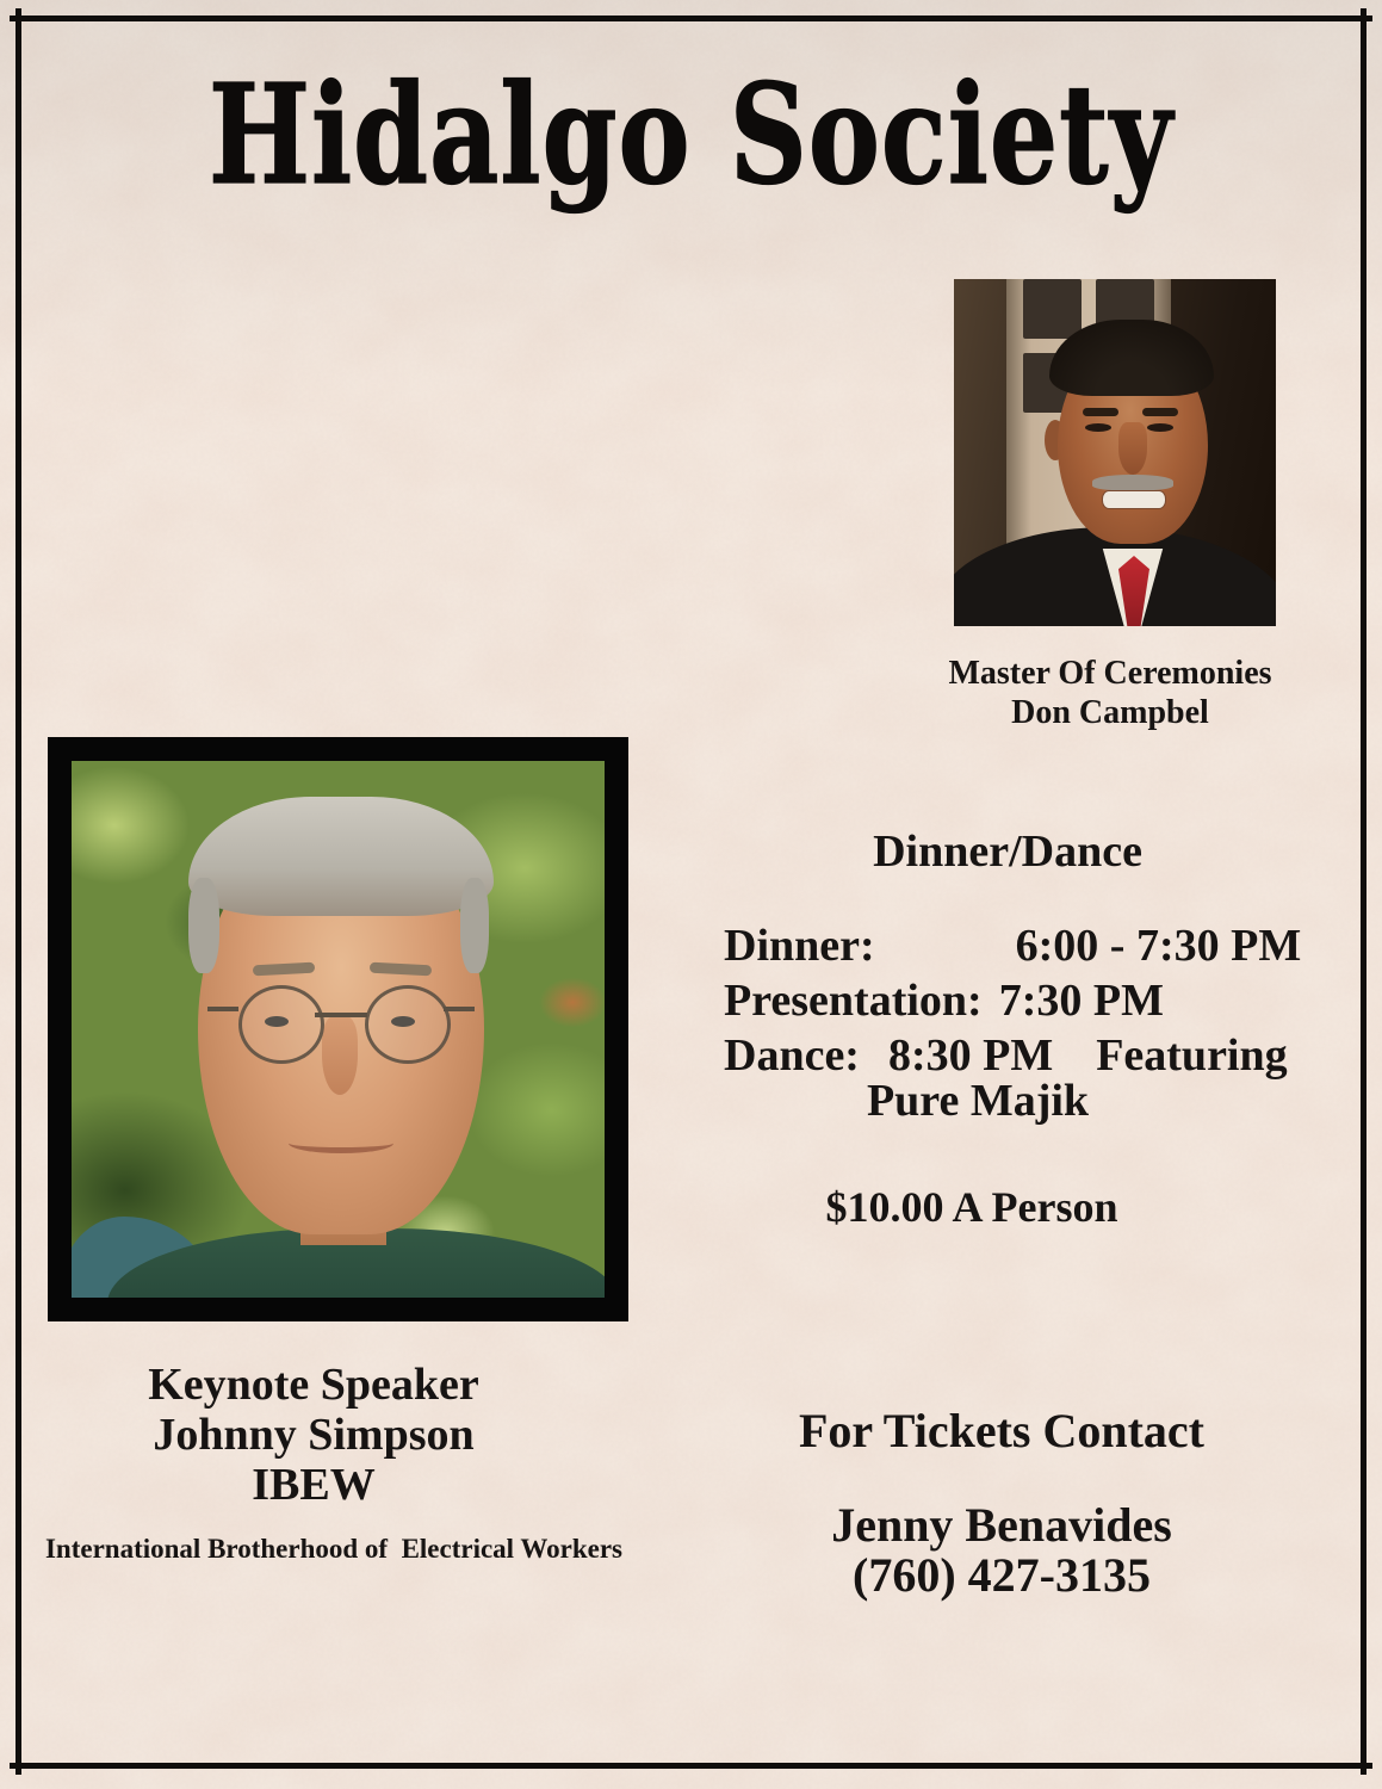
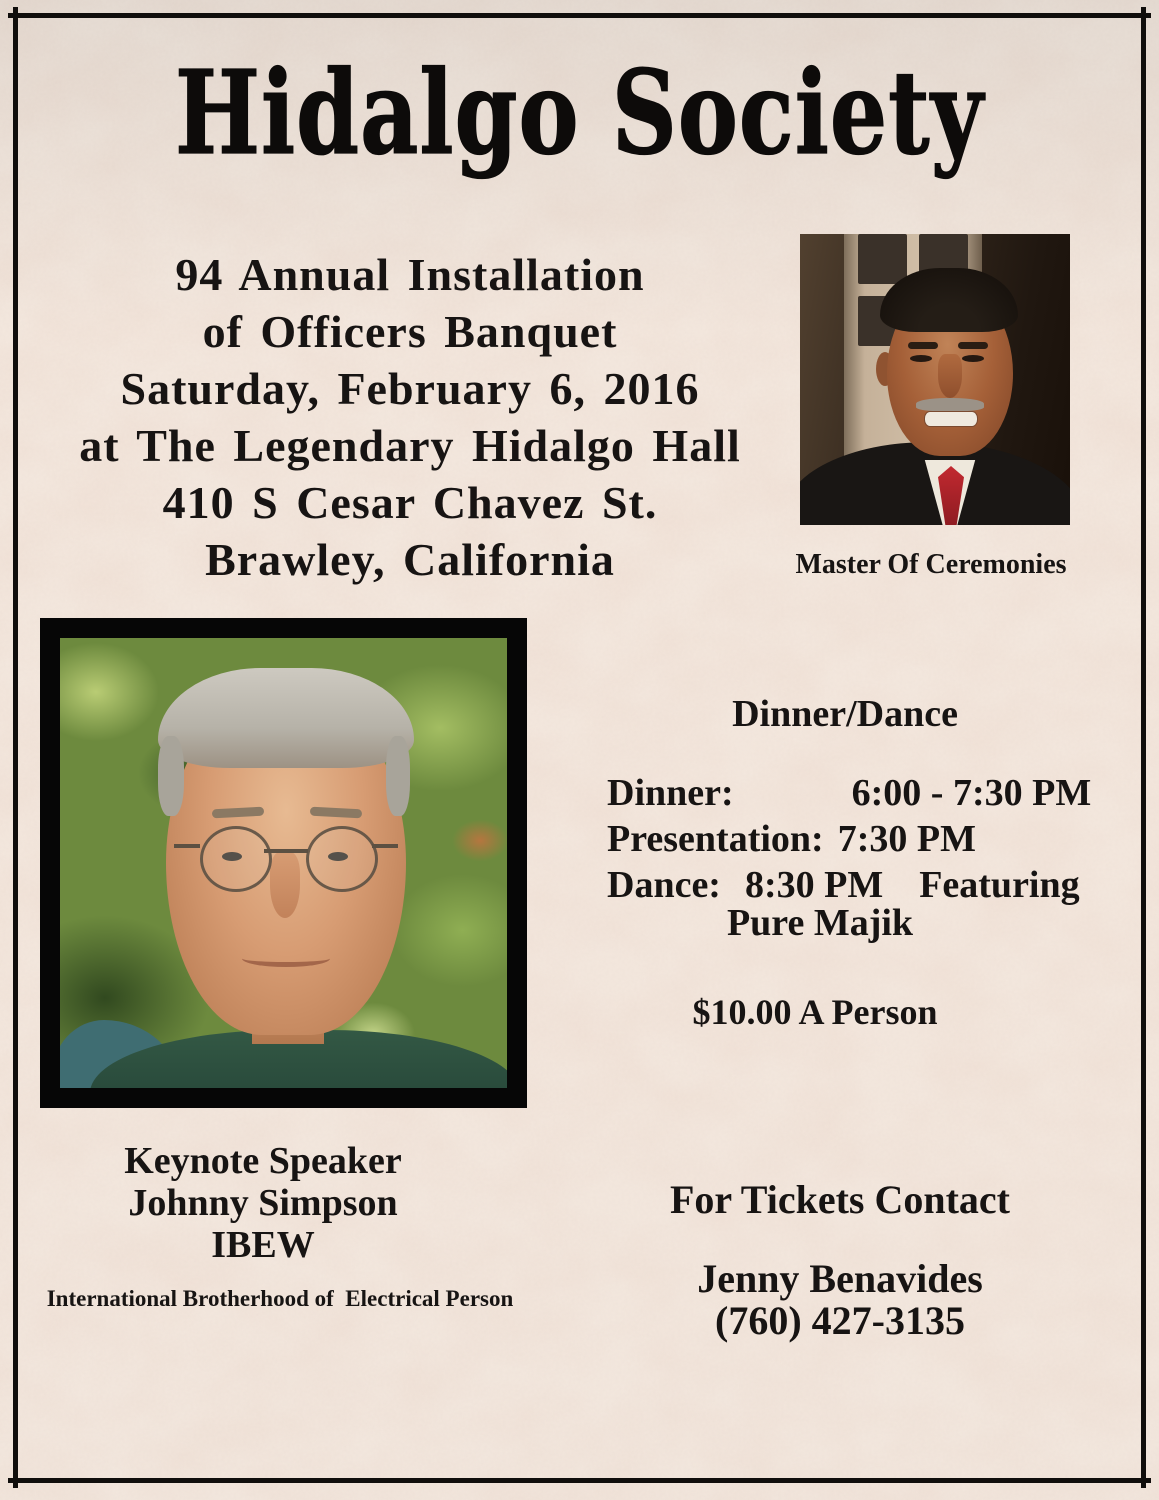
  Hidalgo Society
+ 94 Annual Installation
+ of Officers Banquet
+ Saturday, February 6, 2016
+ at The Legendary Hidalgo Hall
+ 410 S Cesar Chavez St.
+ Brawley, California
  Master Of Ceremonies
- Don Campbel
  Dinner/Dance
  Dinner: 6:00 - 7:30 PM
  Presentation: 7:30 PM
  Dance: 8:30 PM Featuring
  Pure Majik
  $10.00 A Person
  Keynote Speaker
  Johnny Simpson
  IBEW
- International Brotherhood of Electrical Workers
+ International Brotherhood of Electrical Person
  For Tickets Contact
  Jenny Benavides
  (760) 427-3135
